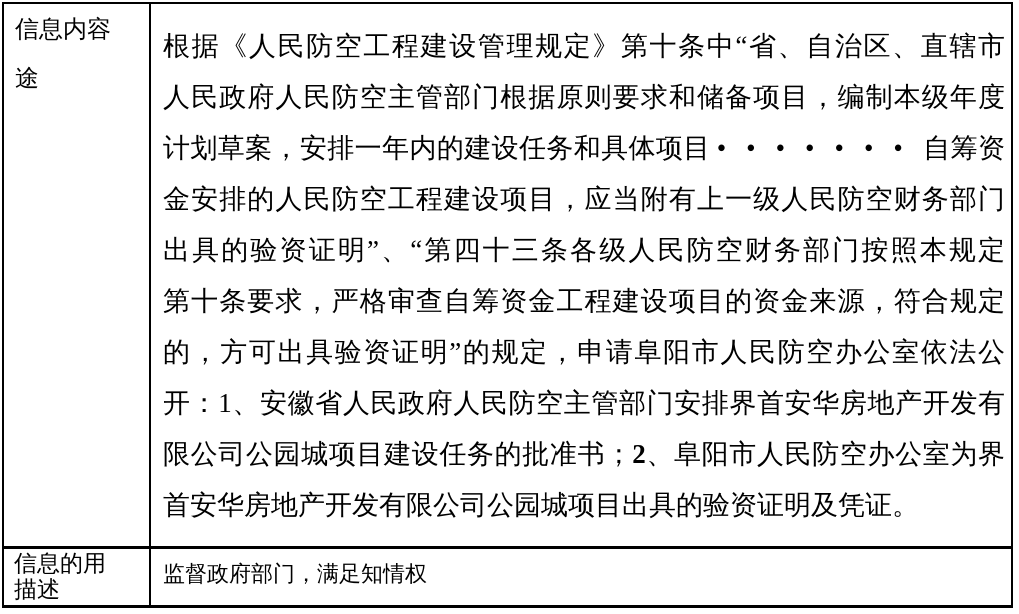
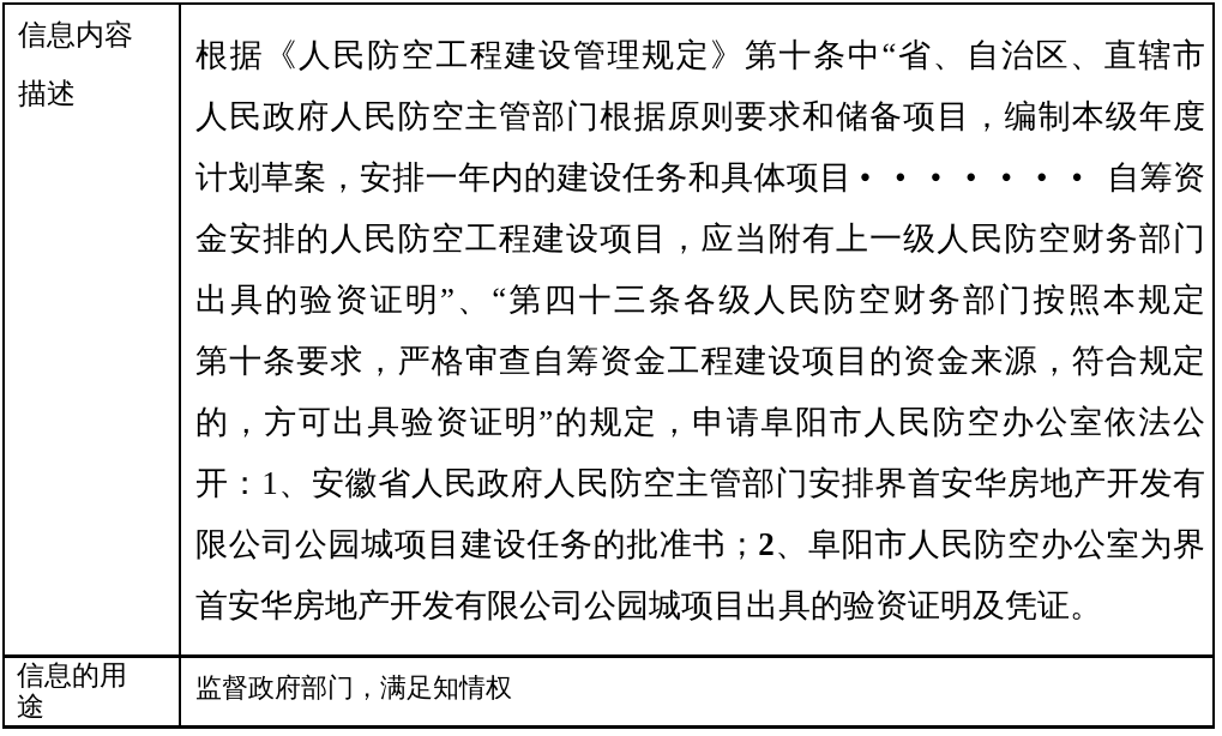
  信息内容
- 途
+ 描述
  根据《人民防空工程建设管理规定》第十条中“省、自治区、直辖市
  人民政府人民防空主管部门根据原则要求和储备项目，编制本级年度
  计划草案，安排一年内的建设任务和具体项目 •••••••自筹资
  金安排的人民防空工程建设项目，应当附有上一级人民防空财务部门
  出具的验资证明”、“第四十三条各级人民防空财务部门按照本规定
  第十条要求，严格审查自筹资金工程建设项目的资金来源，符合规定
  的，方可出具验资证明”的规定，申请阜阳市人民防空办公室依法公
  开：1、安徽省人民政府人民防空主管部门安排界首安华房地产开发有
  限公司公园城项目建设任务的批准书；2、阜阳市人民防空办公室为界
  首安华房地产开发有限公司公园城项目出具的验资证明及凭证。
  信息的用
- 描述
+ 途
  监督政府部门，满足知情权
